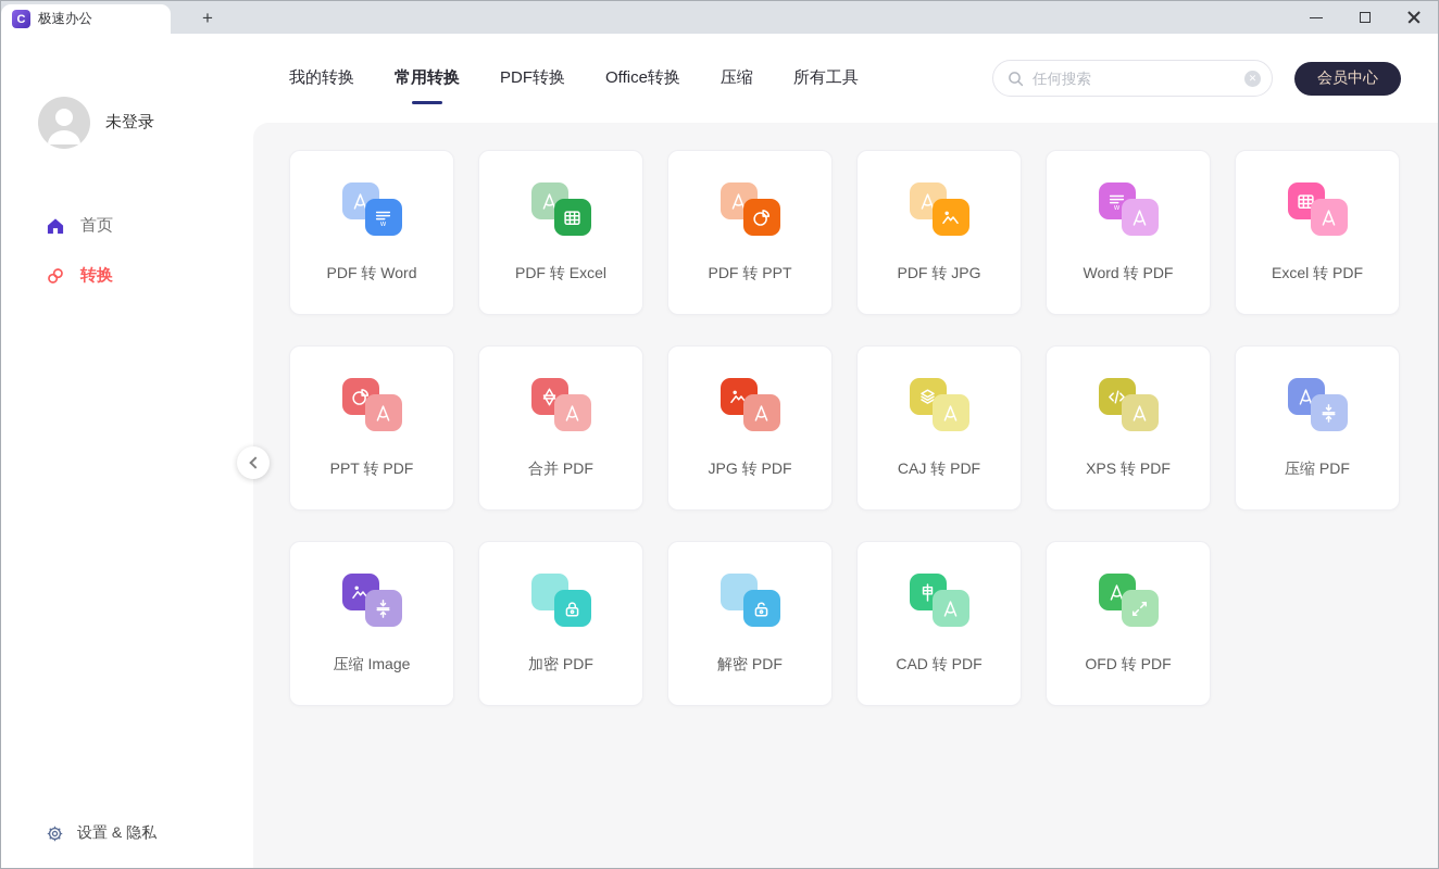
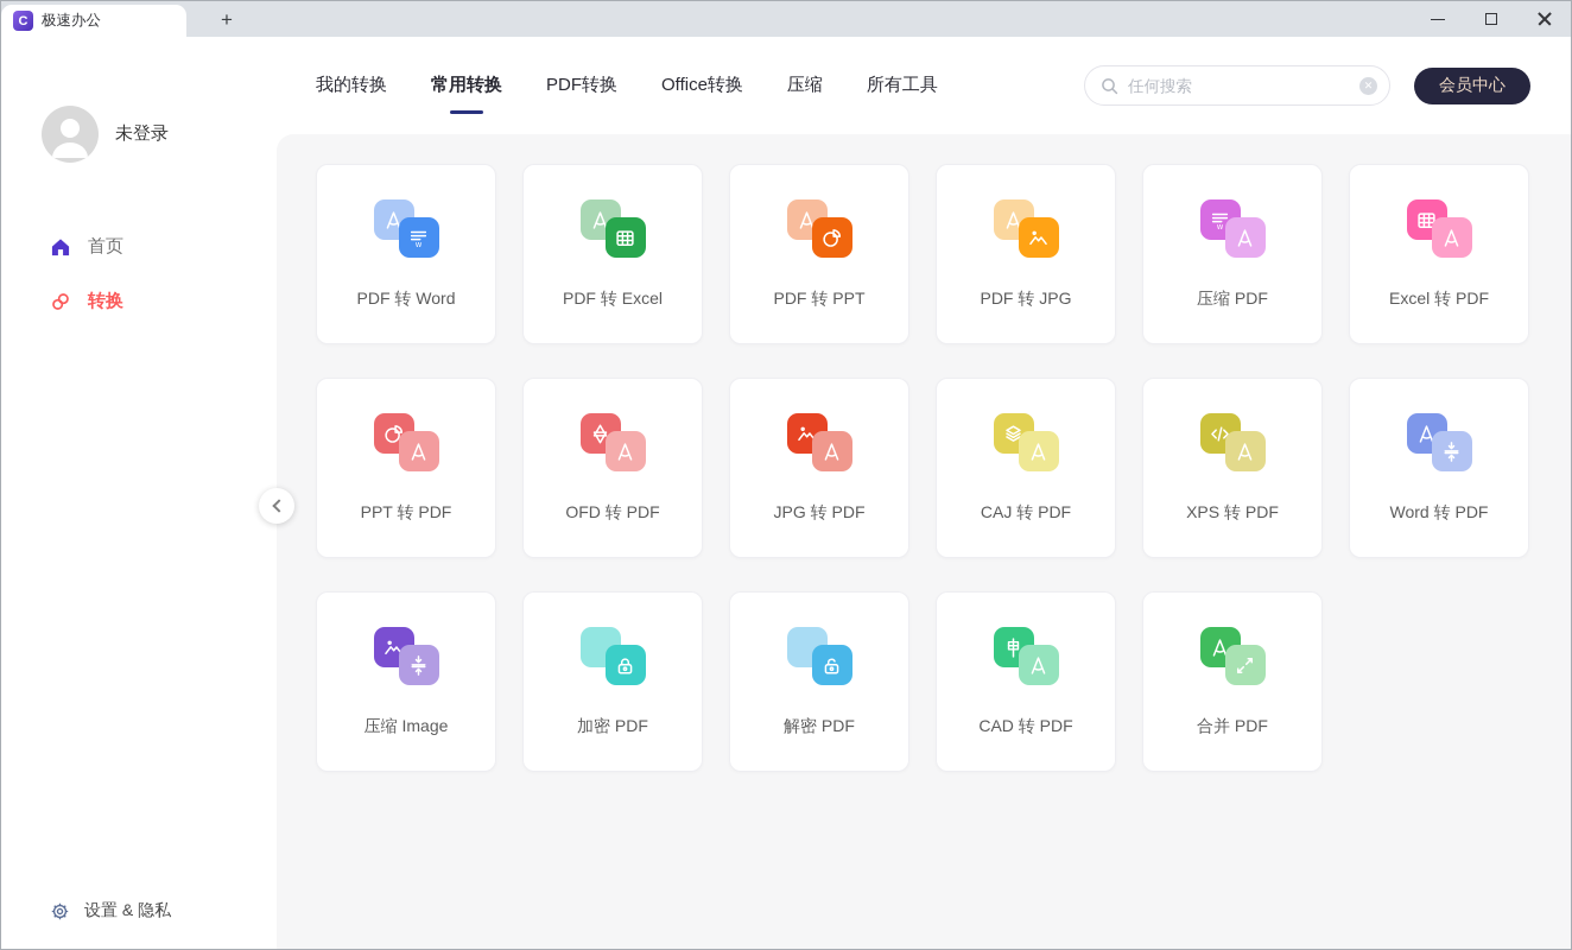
  C
  极速办公
  +
  未登录
  首页
  转换
  设置 & 隐私
  我的转换
  常用转换
  PDF转换
  Office转换
  压缩
  所有工具
  任何搜索
  ✕
  会员中心
  PDF 转 Word
  PDF 转 Excel
  PDF 转 PPT
  PDF 转 JPG
- Word 转 PDF
+ 压缩 PDF
  Excel 转 PDF
  PPT 转 PDF
- 合并 PDF
+ OFD 转 PDF
  JPG 转 PDF
  CAJ 转 PDF
  XPS 转 PDF
- 压缩 PDF
+ Word 转 PDF
  压缩 Image
  加密 PDF
  解密 PDF
  CAD 转 PDF
- OFD 转 PDF
+ 合并 PDF
